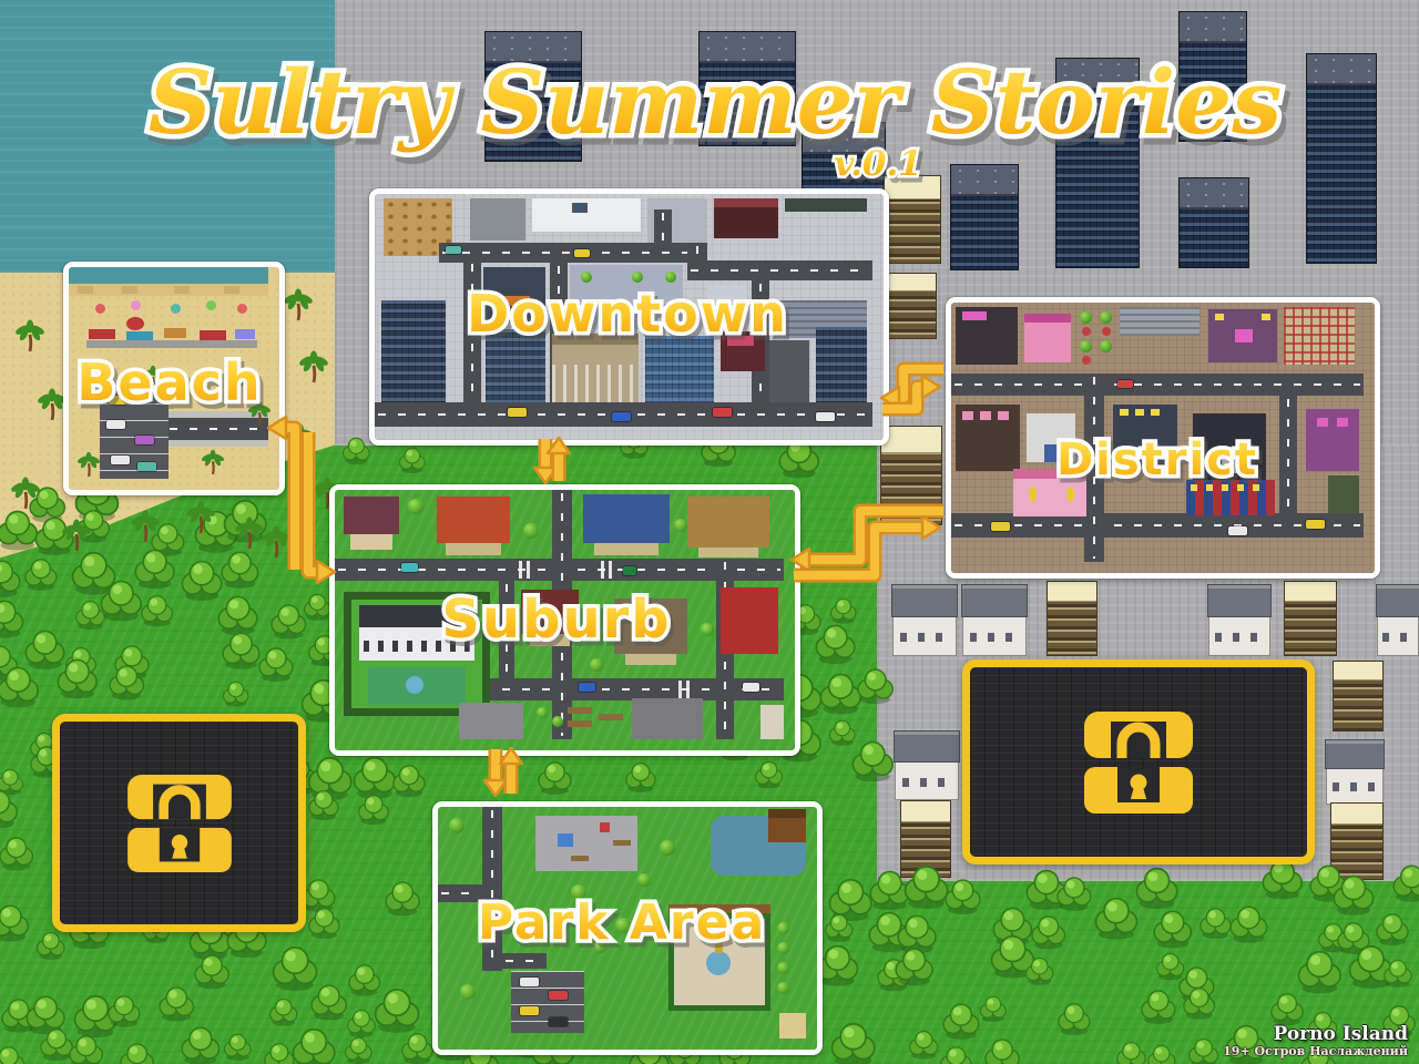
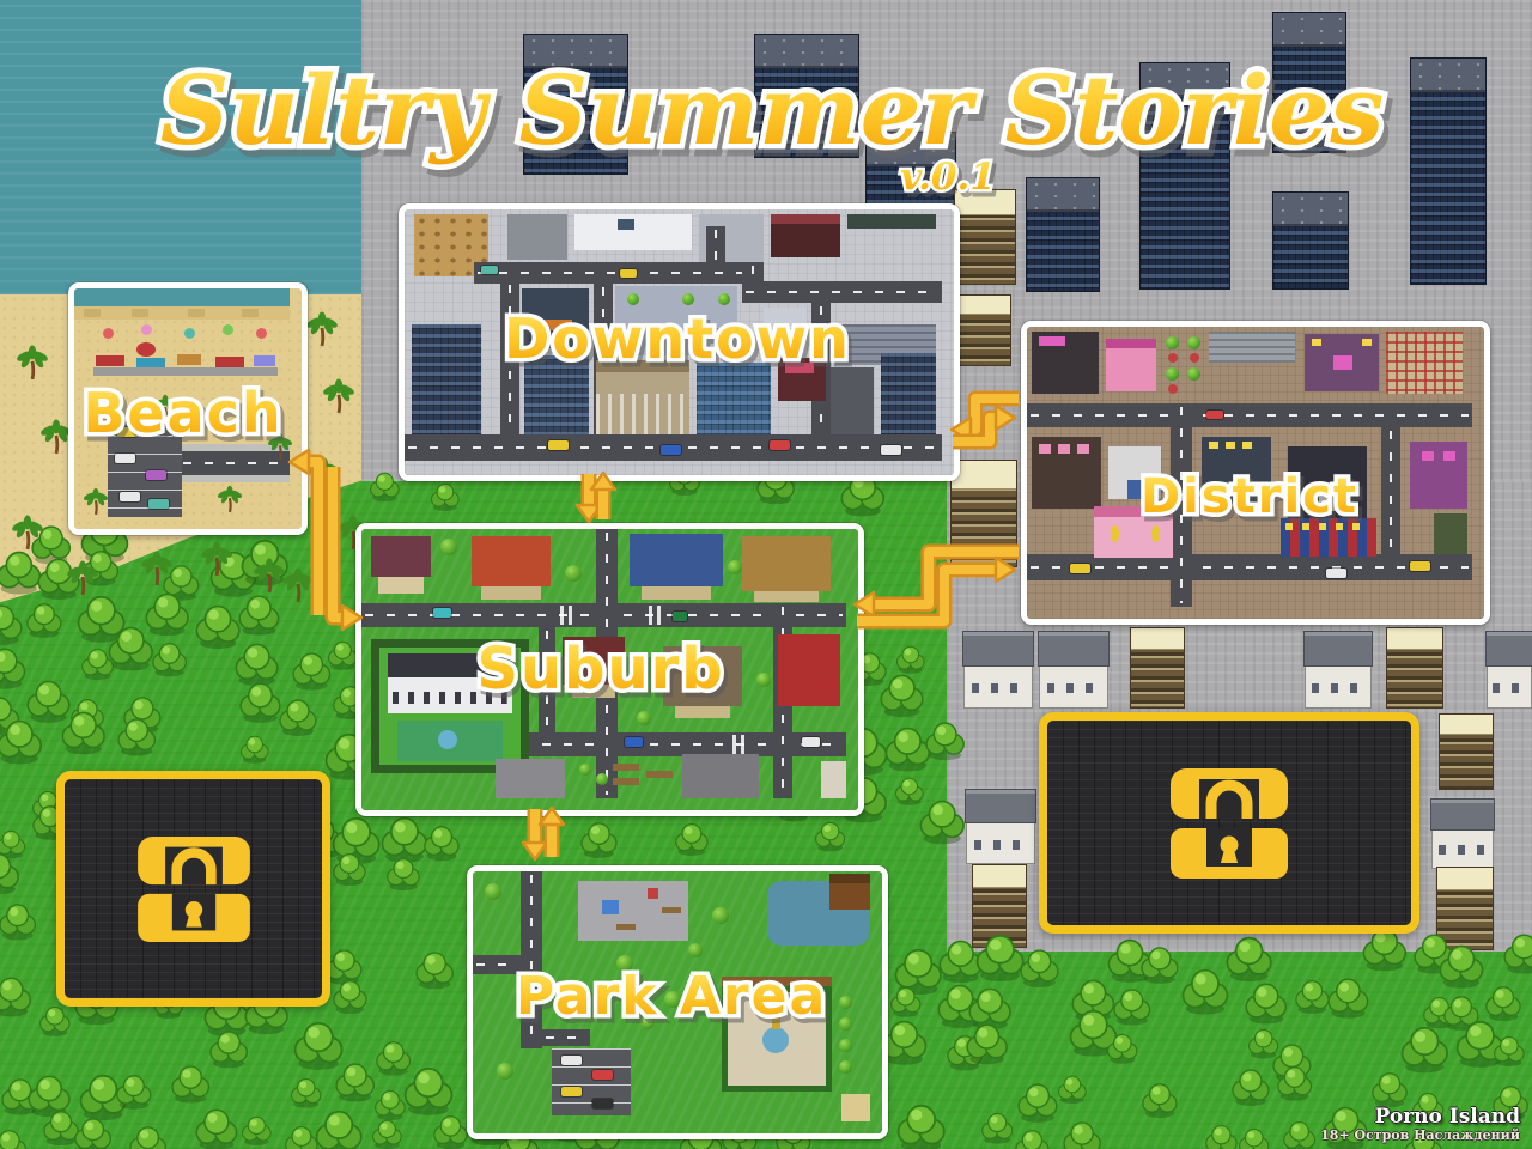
  Sultry Summer Stories
  v.0.1
  Beach
  Downtown
  District
  Suburb
  Park Area
  Porno Island
- 19+ Остров Наслаждений
+ 18+ Остров Наслаждений
